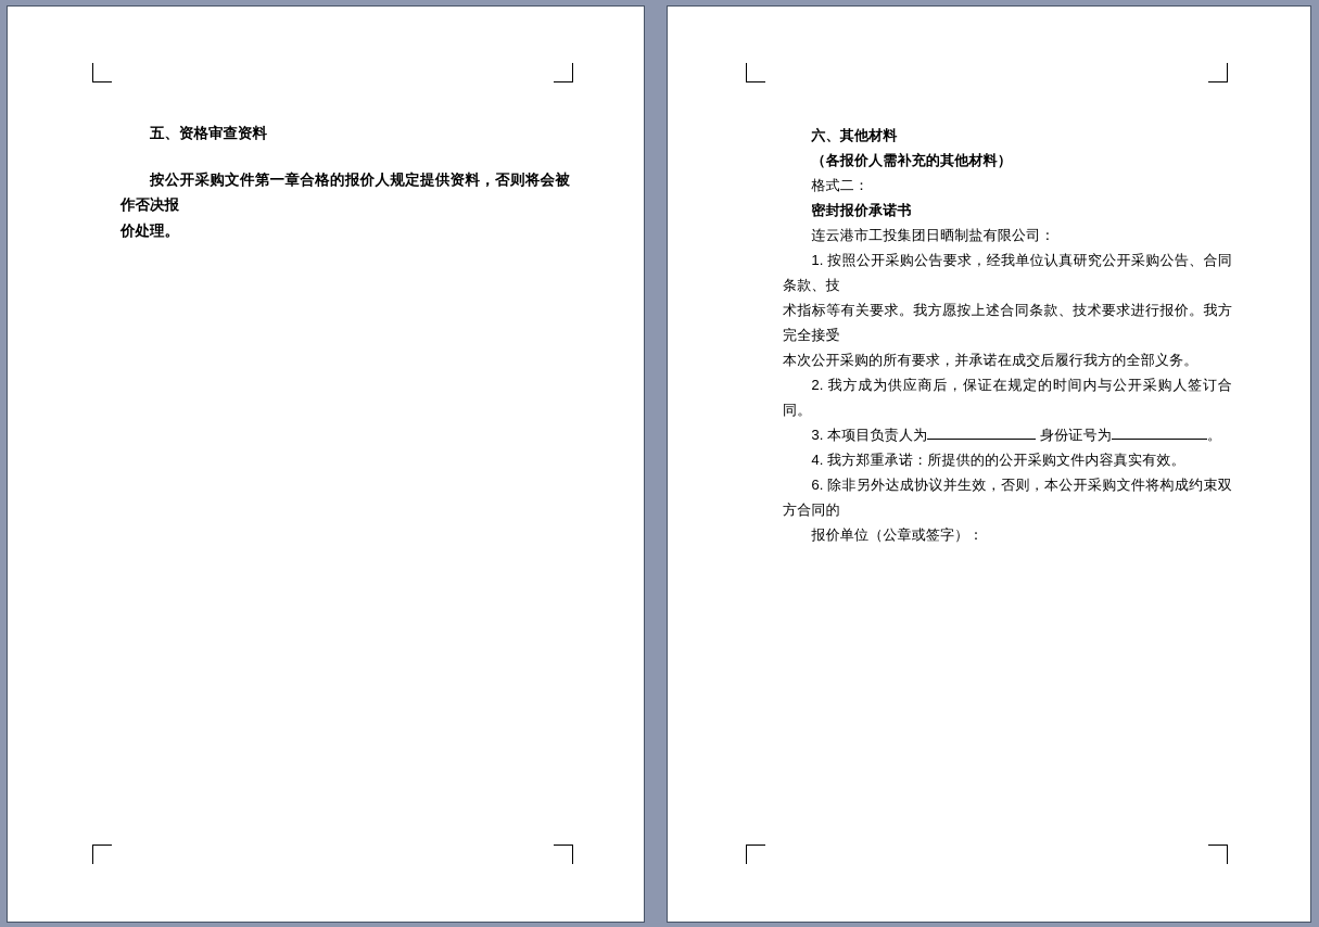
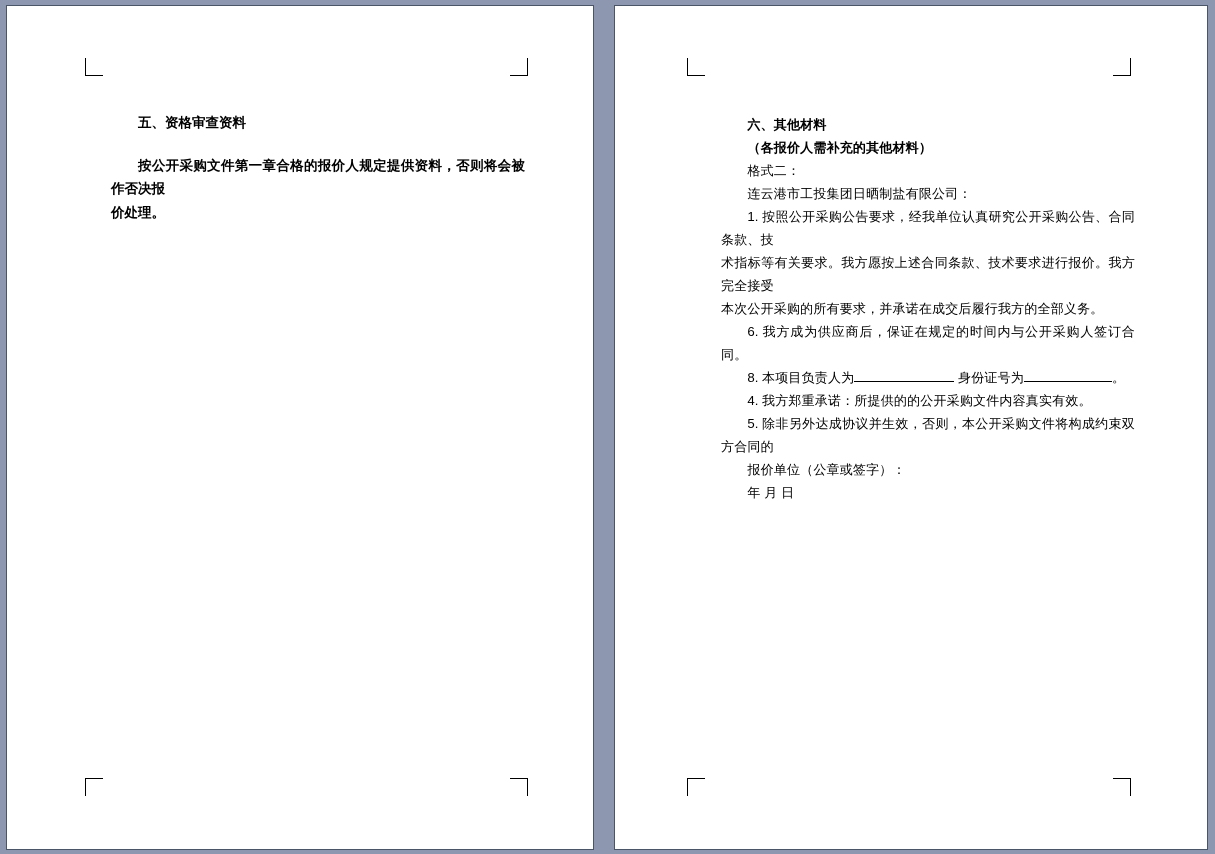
  五、资格审查资料
  按公开采购文件第一章合格的报价人规定提供资料，否则将会被作否决报
  价处理。
  六、其他材料
  （各报价人需补充的其他材料）
  格式二：
- 密封报价承诺书
  连云港市工投集团日晒制盐有限公司：
  1. 按照公开采购公告要求，经我单位认真研究公开采购公告、合同条款、技
  术指标等有关要求。我方愿按上述合同条款、技术要求进行报价。我方完全接受
  本次公开采购的所有要求，并承诺在成交后履行我方的全部义务。
- 2. 我方成为供应商后，保证在规定的时间内与公开采购人签订合同。
+ 6. 我方成为供应商后，保证在规定的时间内与公开采购人签订合同。
- 3. 本项目负责人为 身份证号为 。
+ 8. 本项目负责人为 身份证号为 。
  4. 我方郑重承诺：所提供的的公开采购文件内容真实有效。
- 6. 除非另外达成协议并生效，否则，本公开采购文件将构成约束双方合同的
+ 5. 除非另外达成协议并生效，否则，本公开采购文件将构成约束双方合同的
  报价单位（公章或签字）：
+ 年 月 日
